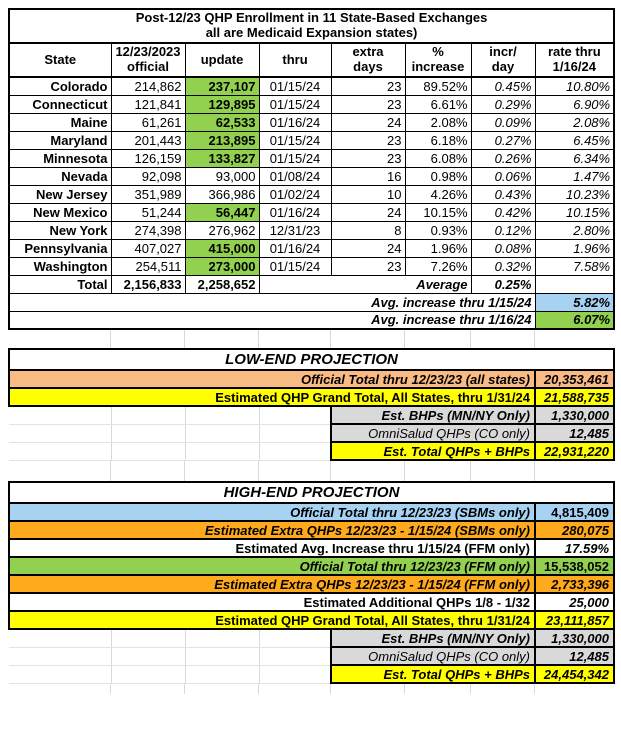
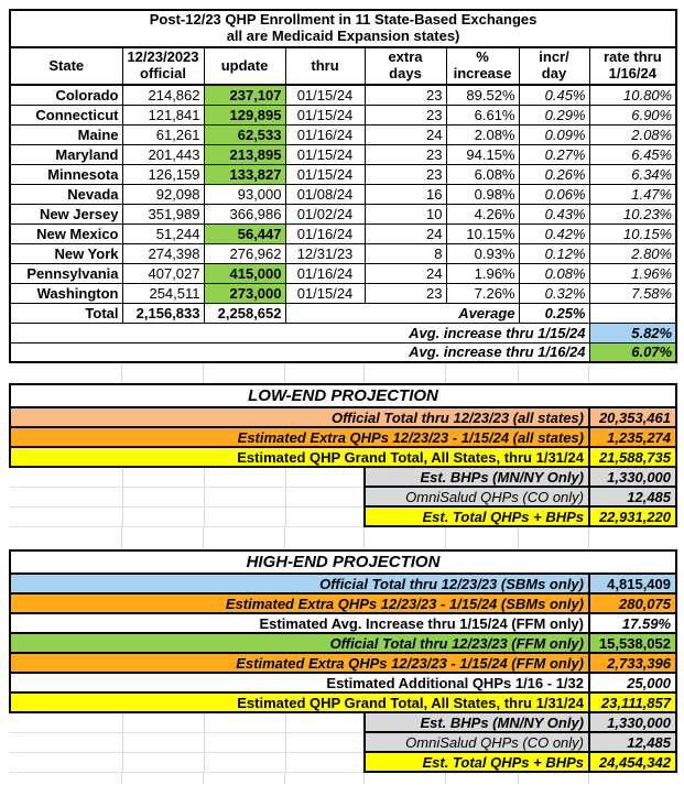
  Post-12/23 QHP Enrollment in 11 State-Based Exchanges all are Medicaid Expansion states)
  State	12/23/2023 official	update	thru	extra days	% increase	incr/ day	rate thru 1/16/24
  Colorado	214,862	237,107	01/15/24	23	89.52%	0.45%	10.80%
  Connecticut	121,841	129,895	01/15/24	23	6.61%	0.29%	6.90%
  Maine	61,261	62,533	01/16/24	24	2.08%	0.09%	2.08%
- Maryland	201,443	213,895	01/15/24	23	6.18%	0.27%	6.45%
+ Maryland	201,443	213,895	01/15/24	23	94.15%	0.27%	6.45%
  Minnesota	126,159	133,827	01/15/24	23	6.08%	0.26%	6.34%
  Nevada	92,098	93,000	01/08/24	16	0.98%	0.06%	1.47%
  New Jersey	351,989	366,986	01/02/24	10	4.26%	0.43%	10.23%
  New Mexico	51,244	56,447	01/16/24	24	10.15%	0.42%	10.15%
  New York	274,398	276,962	12/31/23	8	0.93%	0.12%	2.80%
  Pennsylvania	407,027	415,000	01/16/24	24	1.96%	0.08%	1.96%
  Washington	254,511	273,000	01/15/24	23	7.26%	0.32%	7.58%
  Total	2,156,833	2,258,652	Average	0.25%
  Avg. increase thru 1/15/24	5.82%
  Avg. increase thru 1/16/24	6.07%
  LOW-END PROJECTION
  Official Total thru 12/23/23 (all states)	20,353,461
+ Estimated Extra QHPs 12/23/23 - 1/15/24 (all states)	1,235,274
  Estimated QHP Grand Total, All States, thru 1/31/24	21,588,735
  	Est. BHPs (MN/NY Only)	1,330,000
  	OmniSalud QHPs (CO only)	12,485
  	Est. Total QHPs + BHPs	22,931,220
  HIGH-END PROJECTION
  Official Total thru 12/23/23 (SBMs only)	4,815,409
  Estimated Extra QHPs 12/23/23 - 1/15/24 (SBMs only)	280,075
  Estimated Avg. Increase thru 1/15/24 (FFM only)	17.59%
  Official Total thru 12/23/23 (FFM only)	15,538,052
  Estimated Extra QHPs 12/23/23 - 1/15/24 (FFM only)	2,733,396
- Estimated Additional QHPs 1/8 - 1/32	25,000
+ Estimated Additional QHPs 1/16 - 1/32	25,000
  Estimated QHP Grand Total, All States, thru 1/31/24	23,111,857
  	Est. BHPs (MN/NY Only)	1,330,000
  	OmniSalud QHPs (CO only)	12,485
  	Est. Total QHPs + BHPs	24,454,342
